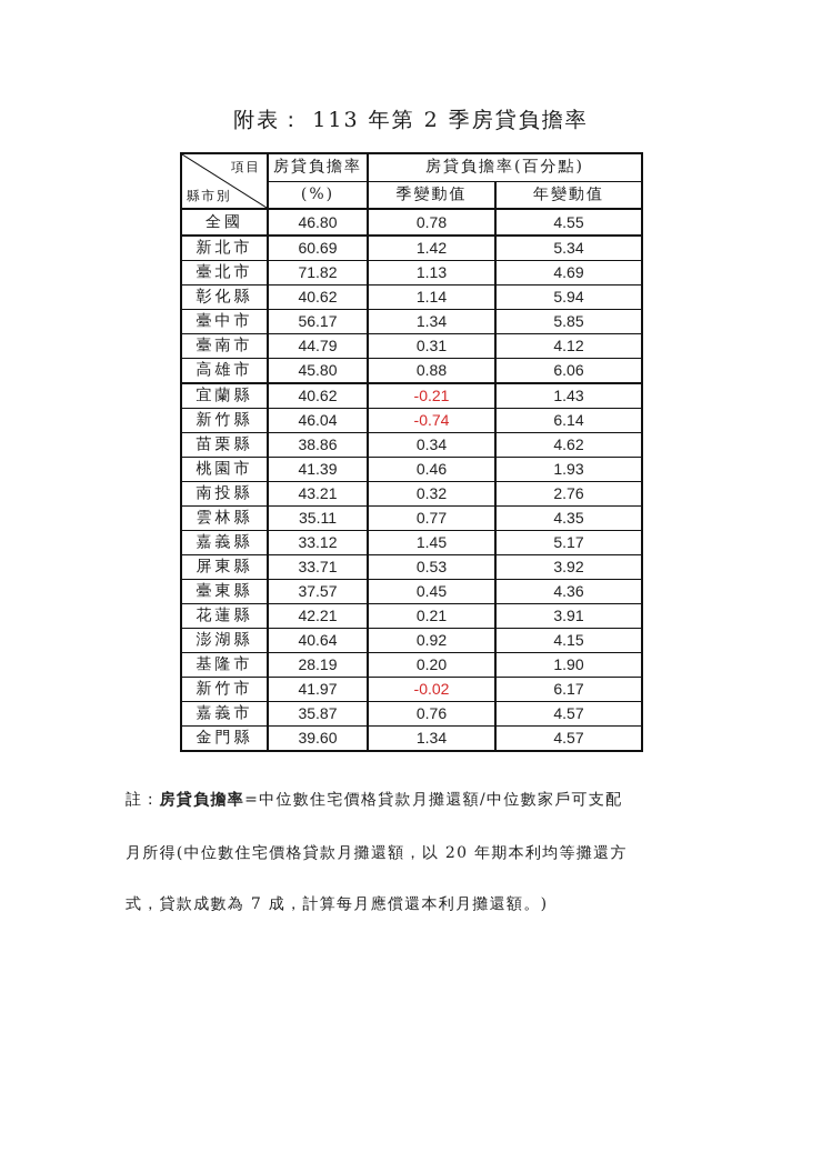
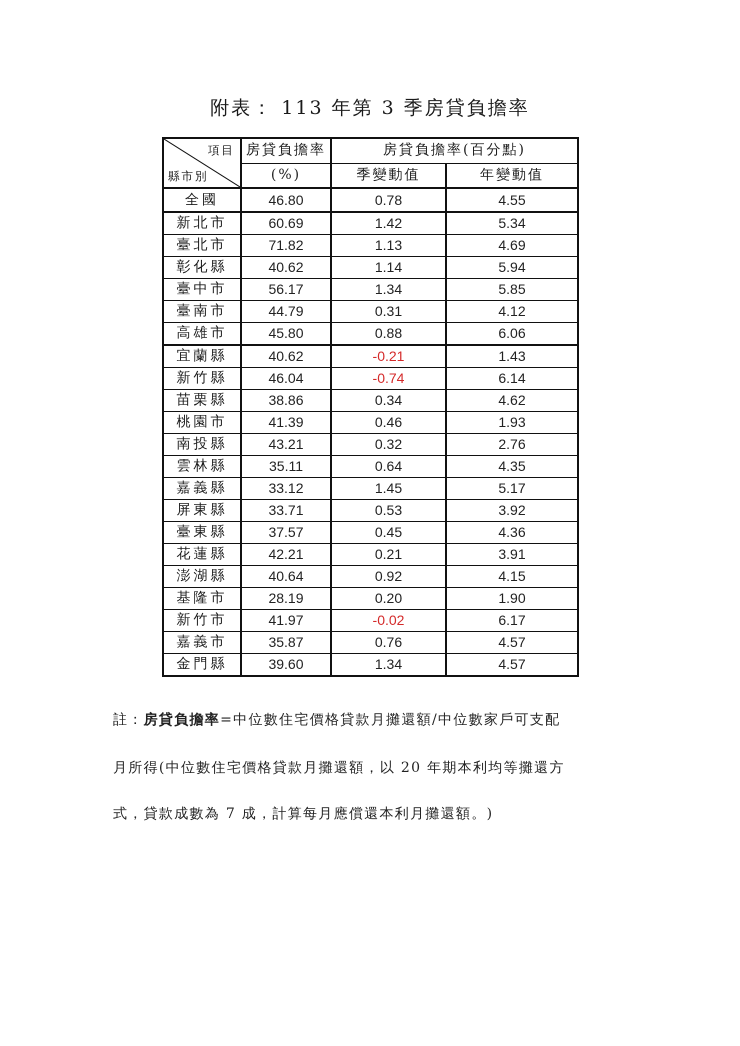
- 附表： 113 年第 2 季房貸負擔率
+ 附表： 113 年第 3 季房貸負擔率
  項目 縣市別	房貸負擔率	房貸負擔率(百分點)
  (%)	季變動值	年變動值
  全國	46.80	0.78	4.55
  新北市	60.69	1.42	5.34
  臺北市	71.82	1.13	4.69
  彰化縣	40.62	1.14	5.94
  臺中市	56.17	1.34	5.85
  臺南市	44.79	0.31	4.12
  高雄市	45.80	0.88	6.06
  宜蘭縣	40.62	-0.21	1.43
  新竹縣	46.04	-0.74	6.14
  苗栗縣	38.86	0.34	4.62
  桃園市	41.39	0.46	1.93
  南投縣	43.21	0.32	2.76
- 雲林縣	35.11	0.77	4.35
+ 雲林縣	35.11	0.64	4.35
  嘉義縣	33.12	1.45	5.17
  屏東縣	33.71	0.53	3.92
  臺東縣	37.57	0.45	4.36
  花蓮縣	42.21	0.21	3.91
  澎湖縣	40.64	0.92	4.15
  基隆市	28.19	0.20	1.90
  新竹市	41.97	-0.02	6.17
  嘉義市	35.87	0.76	4.57
  金門縣	39.60	1.34	4.57
  註：房貸負擔率=中位數住宅價格貸款月攤還額/中位數家戶可支配
  月所得(中位數住宅價格貸款月攤還額，以 20 年期本利均等攤還方
  式，貸款成數為 7 成，計算每月應償還本利月攤還額。)
